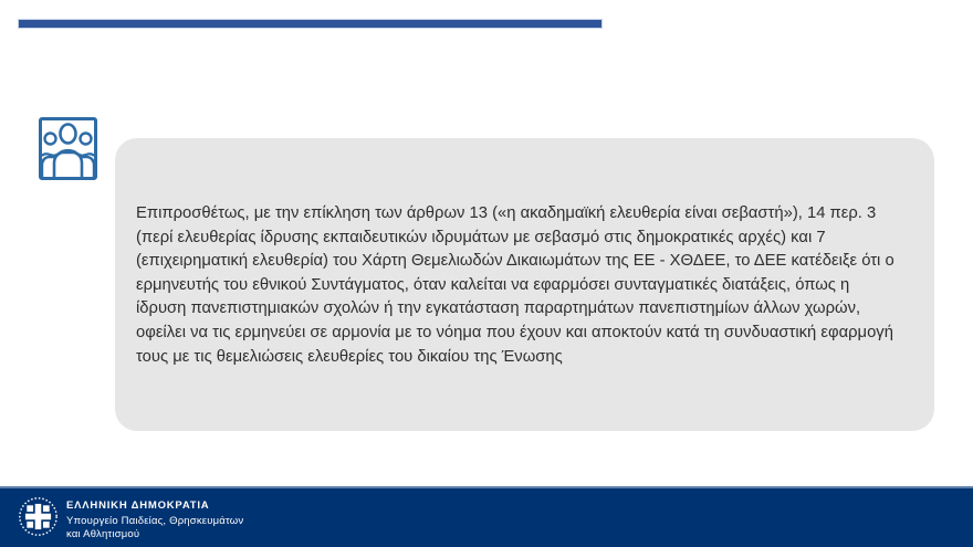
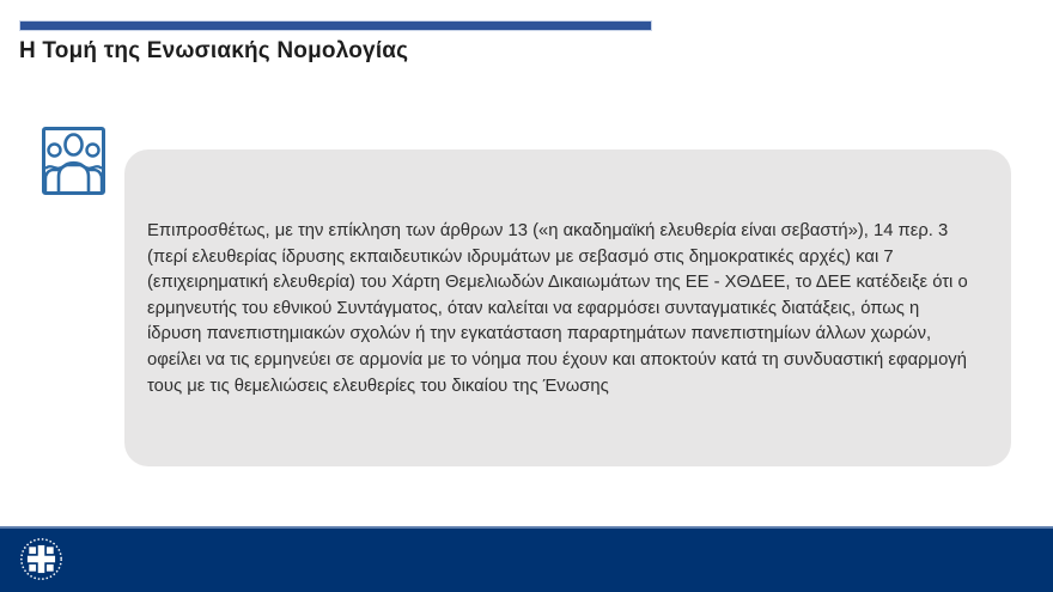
+ Η Τομή της Ενωσιακής Νομολογίας
  Επιπροσθέτως, με την επίκληση των άρθρων 13 («η ακαδημαϊκή ελευθερία είναι σεβαστή»), 14 περ. 3 (περί ελευθερίας ίδρυσης εκπαιδευτικών ιδρυμάτων με σεβασμό στις δημοκρατικές αρχές) και 7 (επιχειρηματική ελευθερία) του Χάρτη Θεμελιωδών Δικαιωμάτων της ΕΕ - ΧΘΔΕΕ, το ΔΕΕ κατέδειξε ότι ο ερμηνευτής του εθνικού Συντάγματος, όταν καλείται να εφαρμόσει συνταγματικές διατάξεις, όπως η ίδρυση πανεπιστημιακών σχολών ή την εγκατάσταση παραρτημάτων πανεπιστημίων άλλων χωρών, οφείλει να τις ερμηνεύει σε αρμονία με το νόημα που έχουν και αποκτούν κατά τη συνδυαστική εφαρμογή τους με τις θεμελιώσεις ελευθερίες του δικαίου της Ένωσης
- ΕΛΛΗΝΙΚΗ ΔΗΜΟΚΡΑΤΙΑ
- Υπουργείο Παιδείας, Θρησκευμάτων
- και Αθλητισμού
